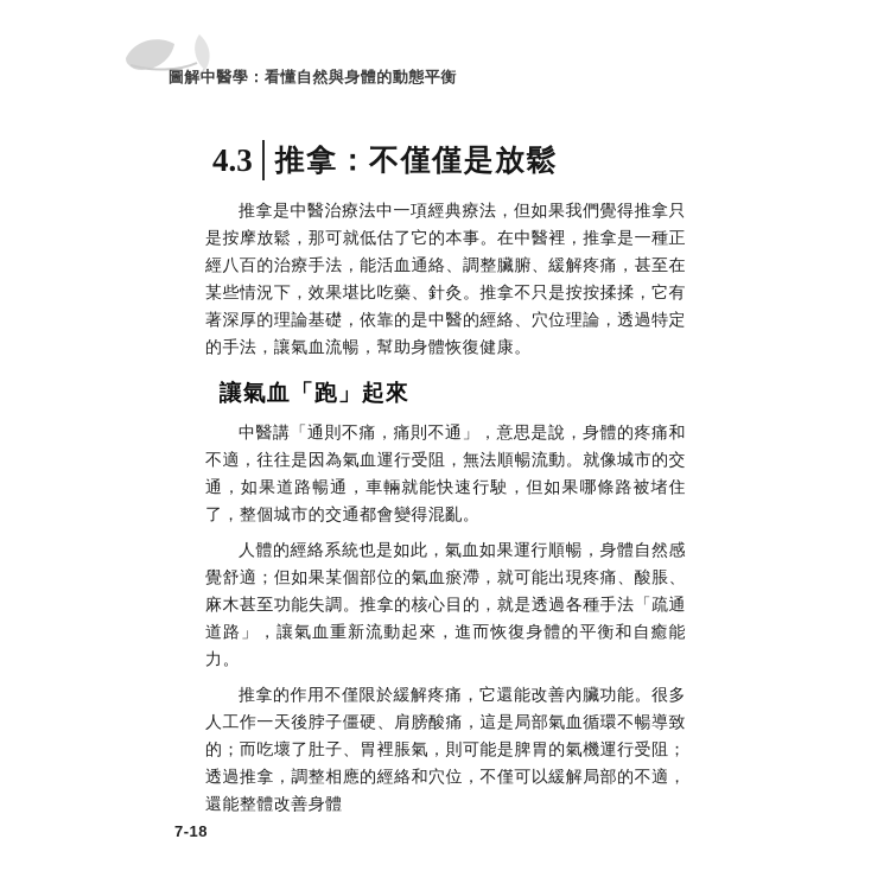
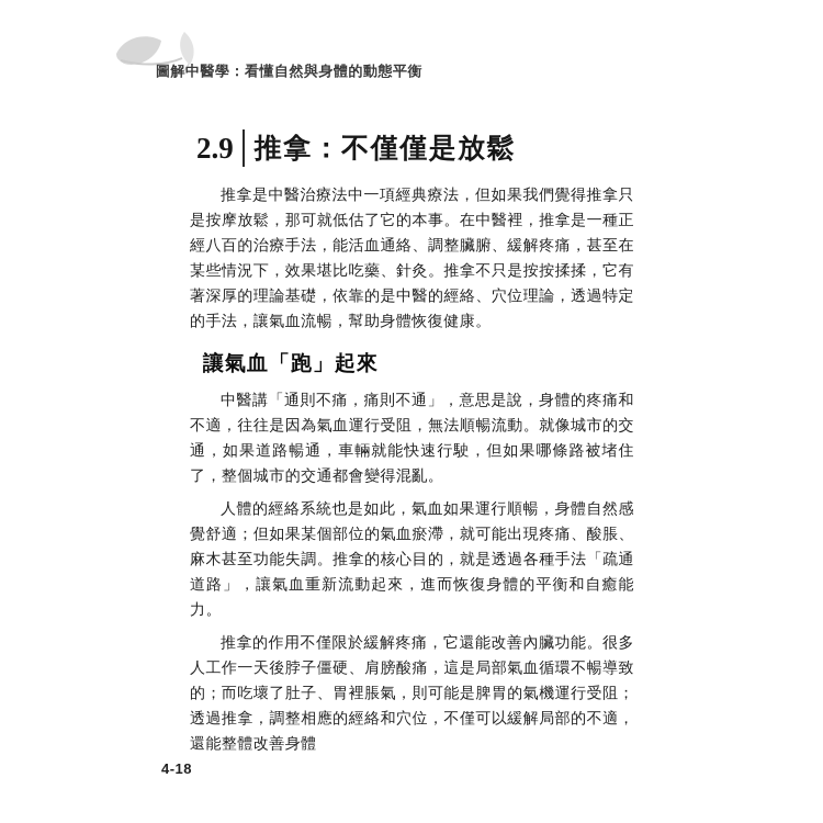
  圖解中醫學：看懂自然與身體的動態平衡
- 4.3
+ 2.9
  推拿：不僅僅是放鬆
  推拿是中醫治療法中一項經典療法，但如果我們覺得推拿只是按摩放鬆，那可就低估了它的本事。在中醫裡，推拿是一種正經八百的治療手法，能活血通絡、調整臟腑、緩解疼痛，甚至在某些情況下，效果堪比吃藥、針灸。推拿不只是按按揉揉，它有著深厚的理論基礎，依靠的是中醫的經絡、穴位理論，透過特定的手法，讓氣血流暢，幫助身體恢復健康。
  讓氣血「跑」起來
  中醫講「通則不痛，痛則不通」，意思是說，身體的疼痛和不適，往往是因為氣血運行受阻，無法順暢流動。就像城市的交通，如果道路暢通，車輛就能快速行駛，但如果哪條路被堵住了，整個城市的交通都會變得混亂。
  人體的經絡系統也是如此，氣血如果運行順暢，身體自然感覺舒適；但如果某個部位的氣血瘀滯，就可能出現疼痛、酸脹、麻木甚至功能失調。推拿的核心目的，就是透過各種手法「疏通道路」，讓氣血重新流動起來，進而恢復身體的平衡和自癒能力。
  推拿的作用不僅限於緩解疼痛，它還能改善內臟功能。很多人工作一天後脖子僵硬、肩膀酸痛，這是局部氣血循環不暢導致的；而吃壞了肚子、胃裡脹氣，則可能是脾胃的氣機運行受阻；透過推拿，調整相應的經絡和穴位，不僅可以緩解局部的不適，還能整體改善身體
- 7-18
+ 4-18
